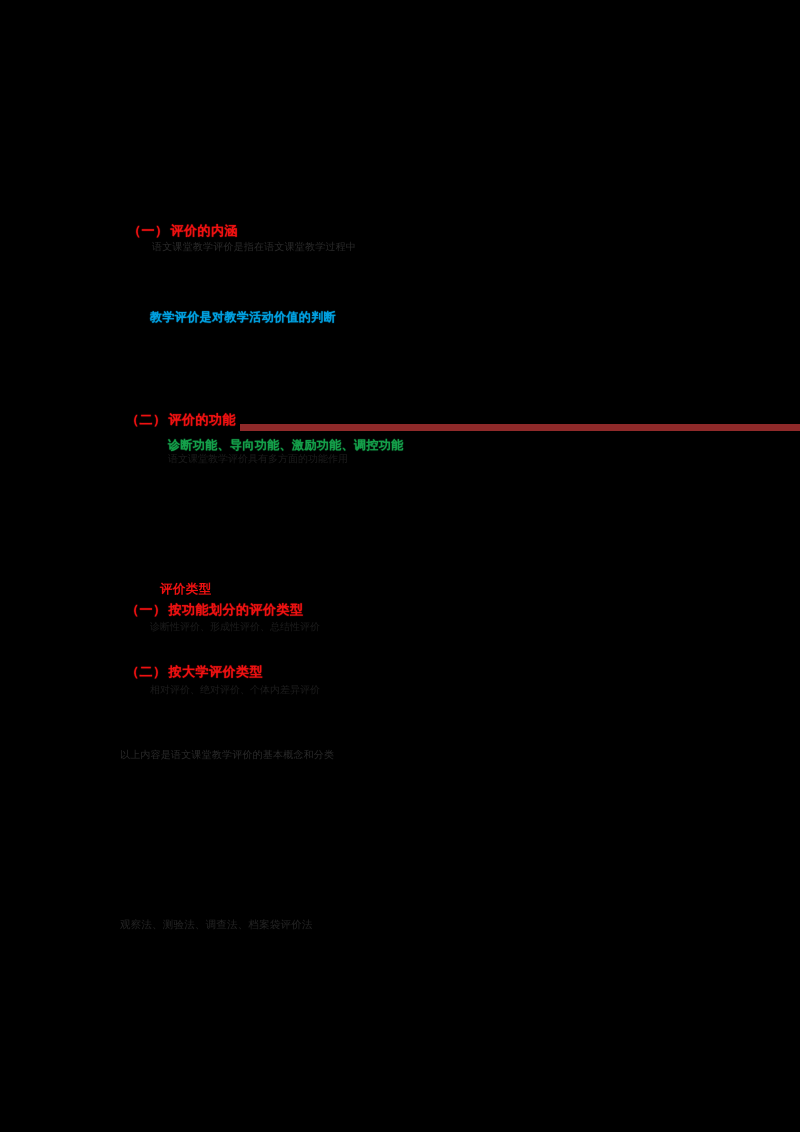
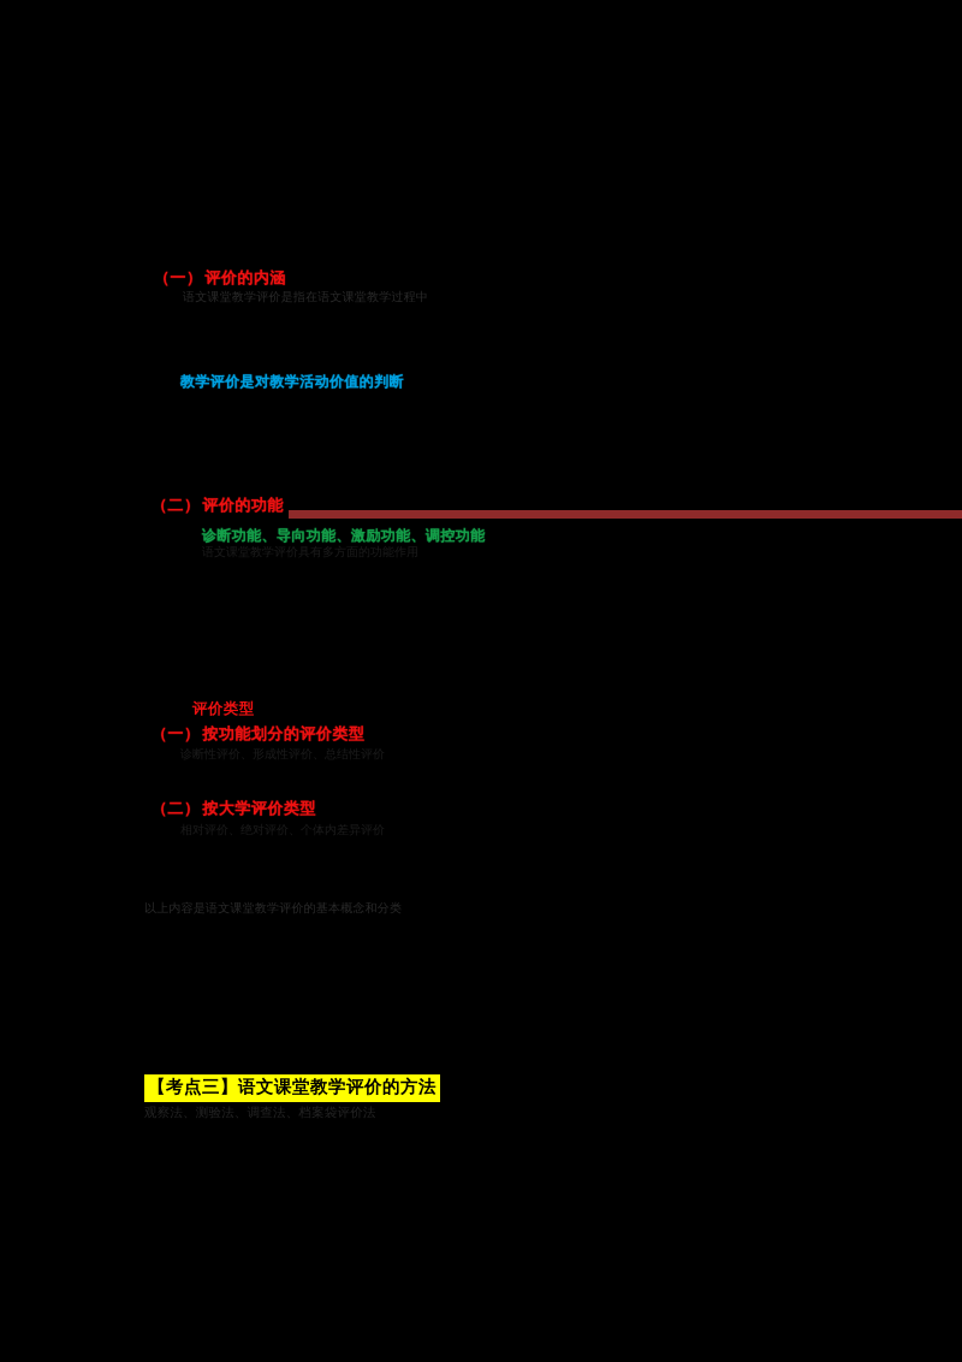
  （一） 评价的内涵
  语文课堂教学评价是指在语文课堂教学过程中
  教学评价是对教学活动价值的判断
  （二） 评价的功能
  诊断功能、导向功能、激励功能、调控功能
  语文课堂教学评价具有多方面的功能作用
  评价类型
  （一） 按功能划分的评价类型
  诊断性评价、形成性评价、总结性评价
  （二） 按大学评价类型
  相对评价、绝对评价、个体内差异评价
  以上内容是语文课堂教学评价的基本概念和分类
+ 【考点三】语文课堂教学评价的方法
  观察法、测验法、调查法、档案袋评价法
